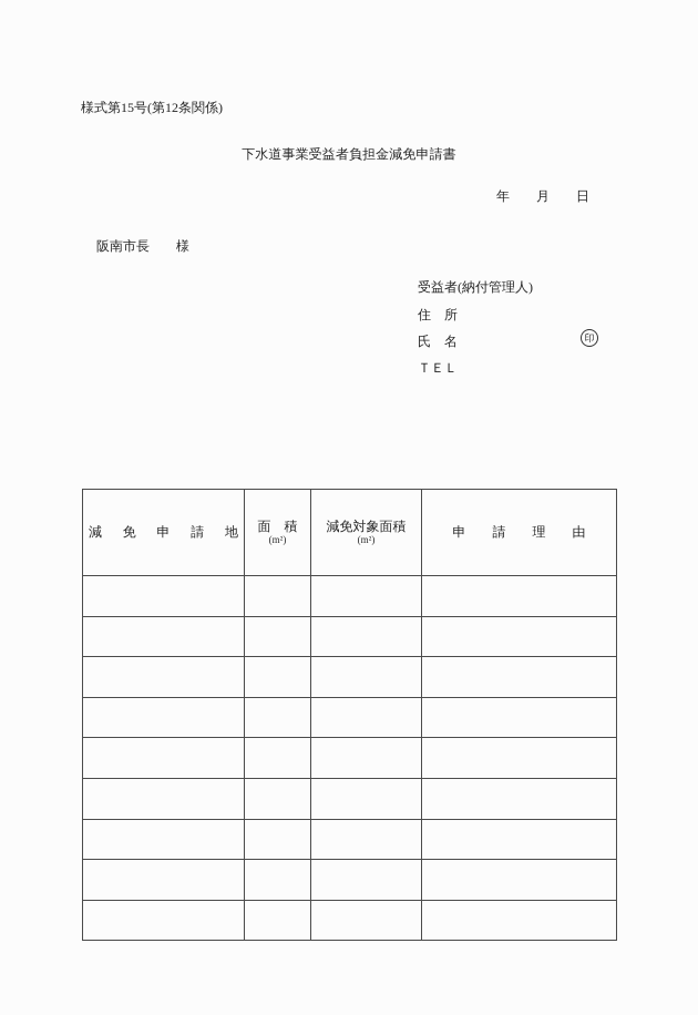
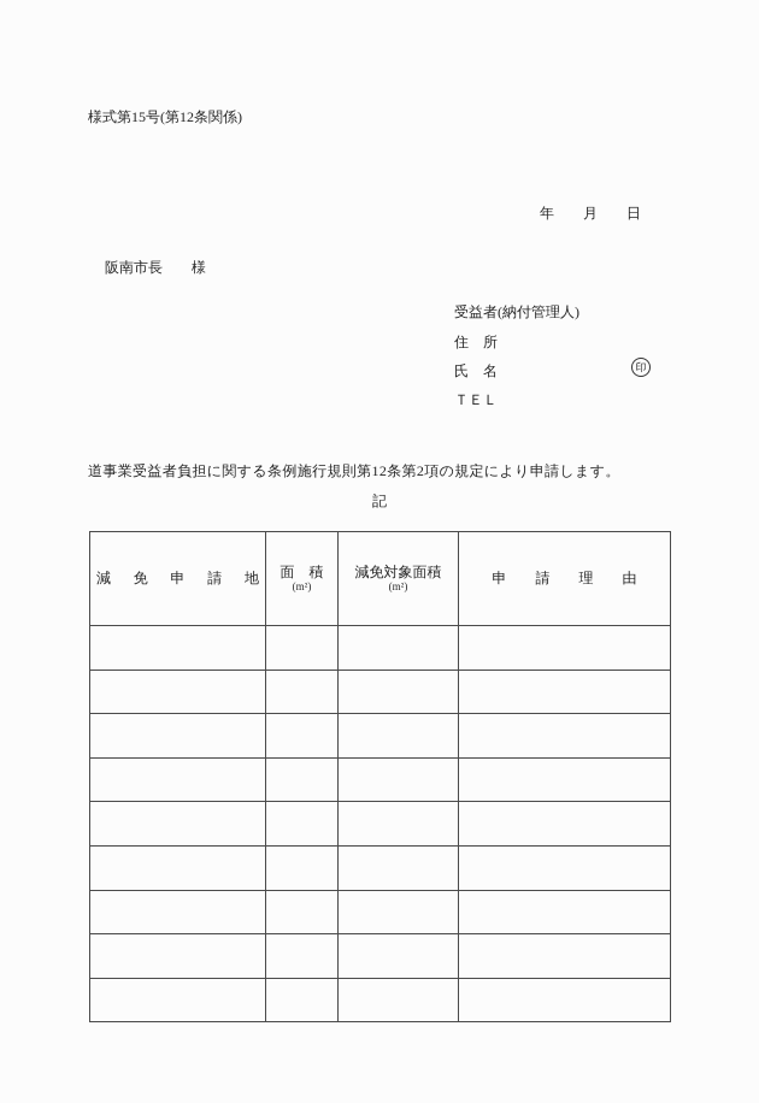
  様式第15号(第12条関係)
- 下水道事業受益者負担金減免申請書
  年 月 日
  阪南市長 様
  受益者(納付管理人)
  住 所
  氏 名
  ＴＥＬ
  印
+ 道事業受益者負担に関する条例施行規則第12条第2項の規定により申請します。
+ 記
  減 免 申 請 地	面 積 (m²)	減免対象面積 (m²)	申 請 理 由
